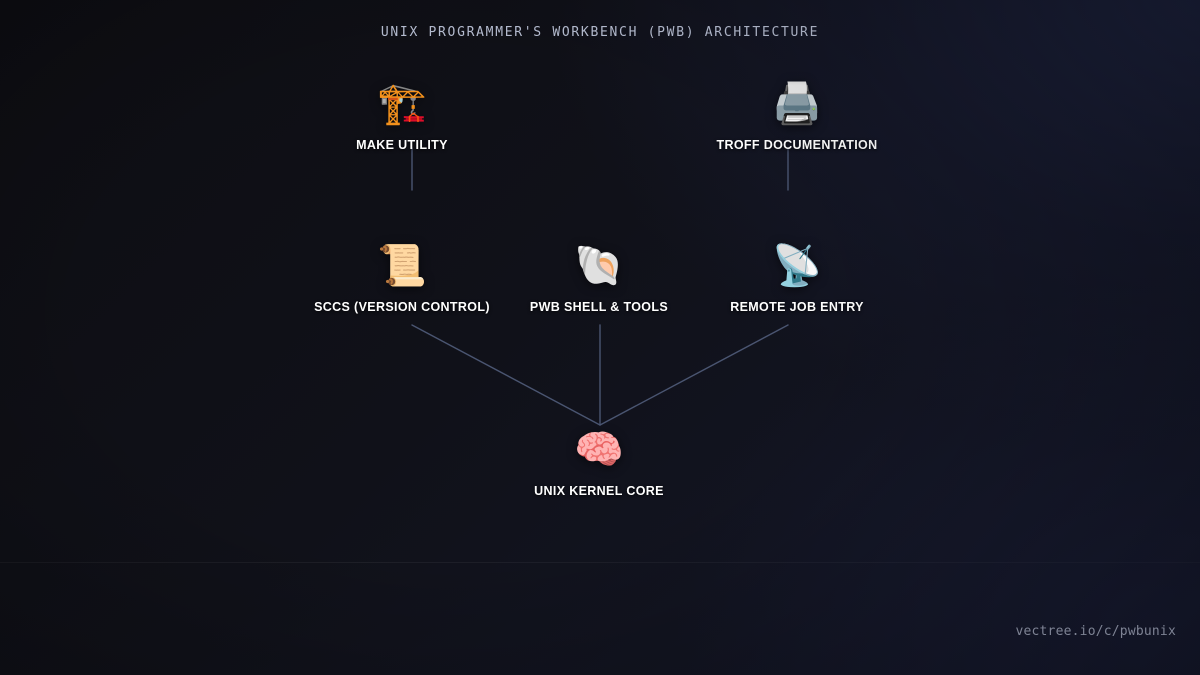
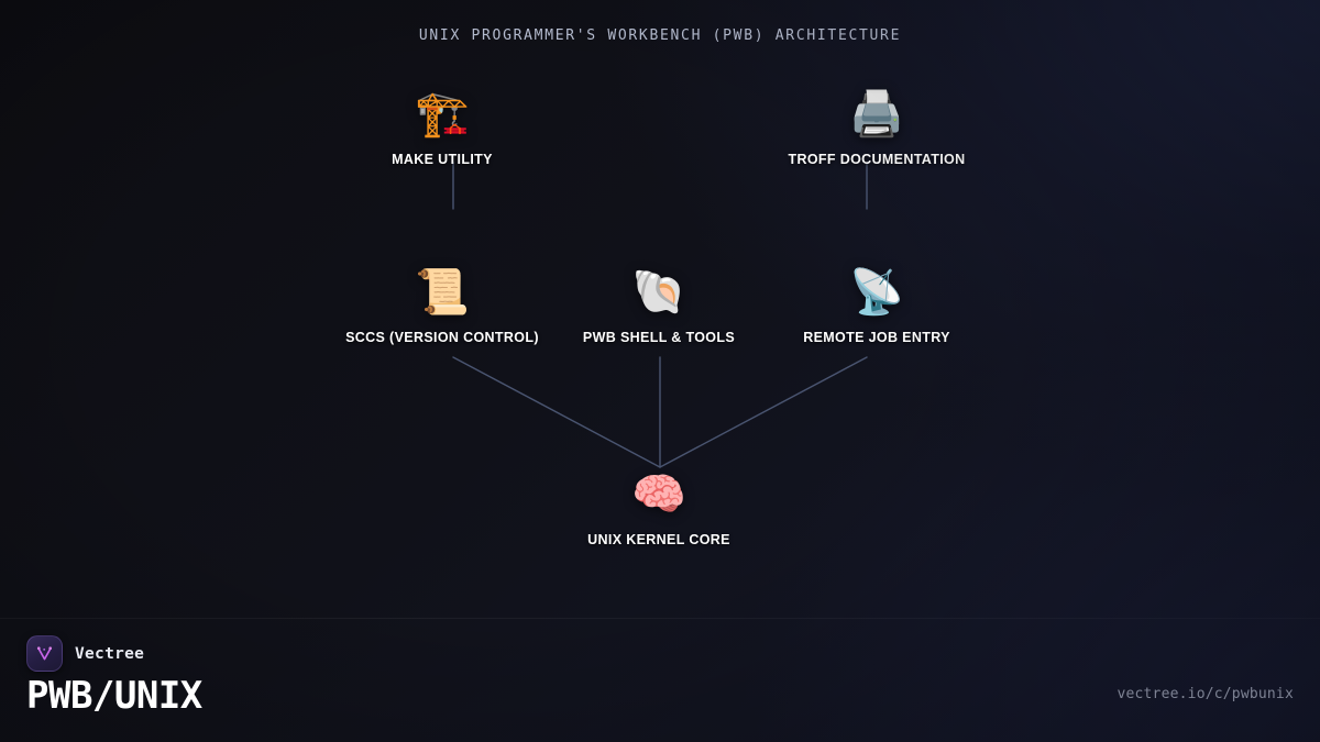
+ Vectree
+ PWB/UNIX
  vectree.io/c/pwbunix
